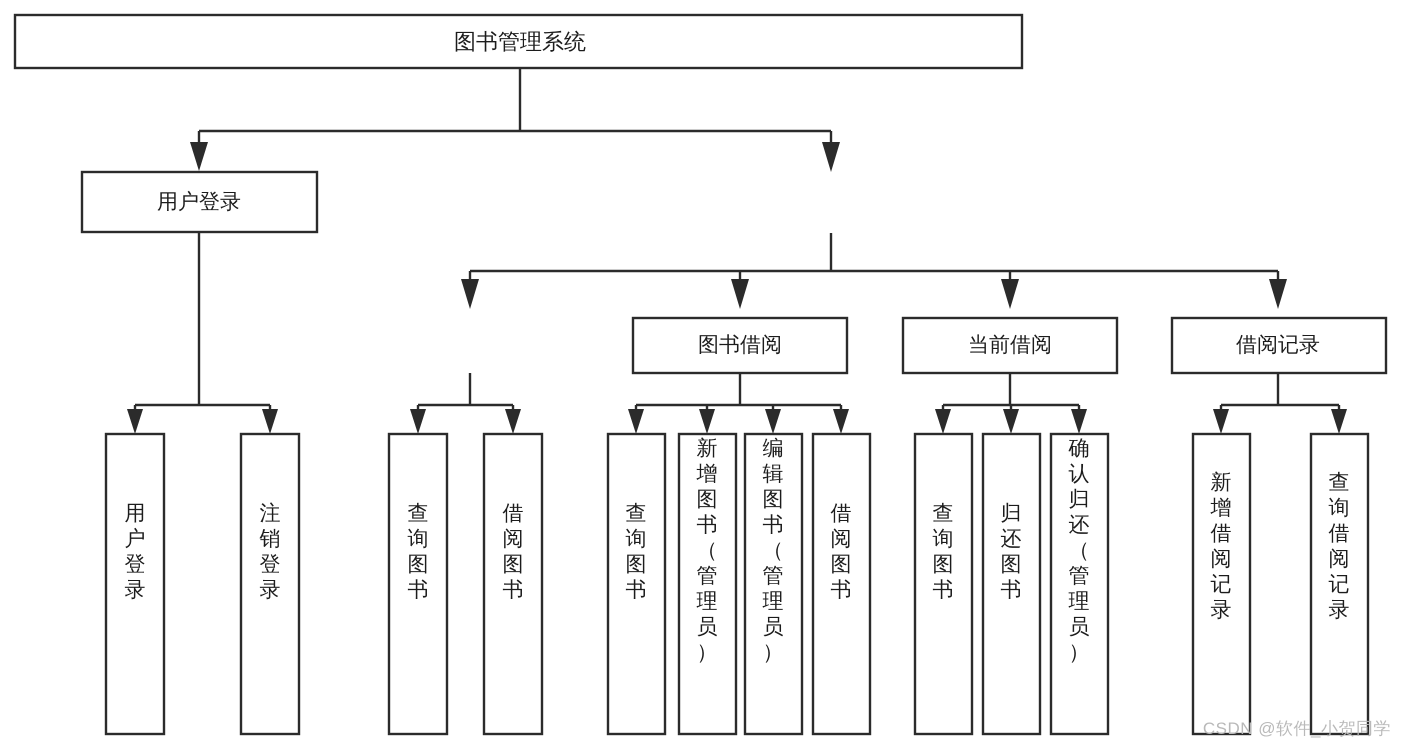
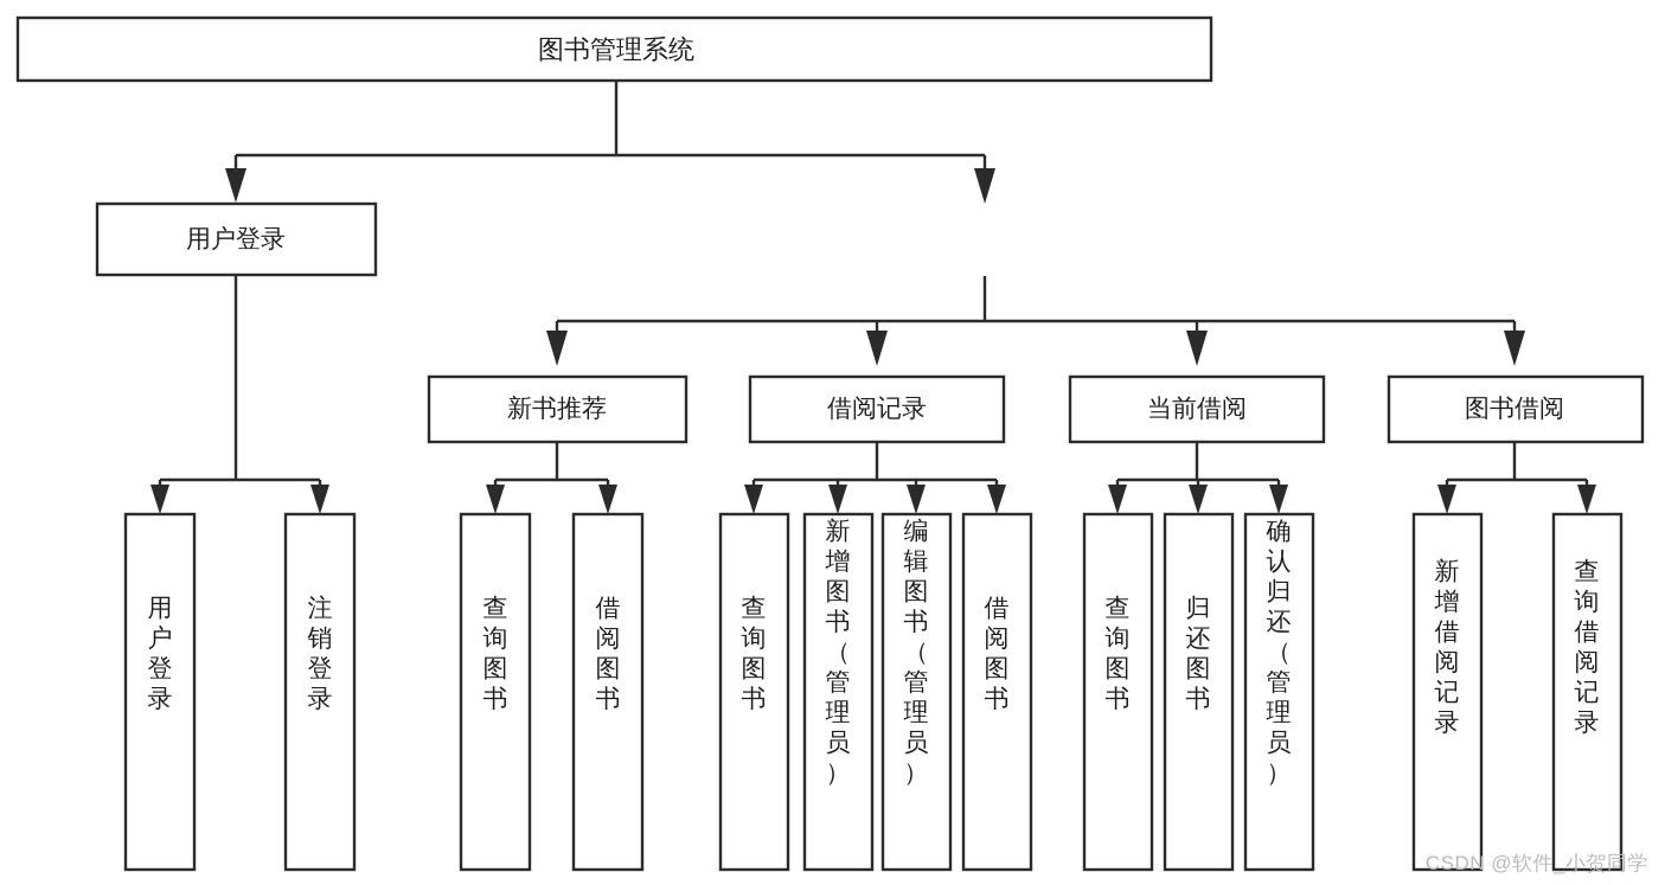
  图书管理系统
  用户登录
+ 新书推荐
- 图书借阅
+ 借阅记录
  当前借阅
- 借阅记录
+ 图书借阅
  用户登录
  注销登录
  查询图书
  借阅图书
  查询图书
  新增图书（管理员）
  编辑图书（管理员）
  借阅图书
  查询图书
  归还图书
  确认归还（管理员）
  新增借阅记录
  查询借阅记录
  CSDN @软件_小贺同学
